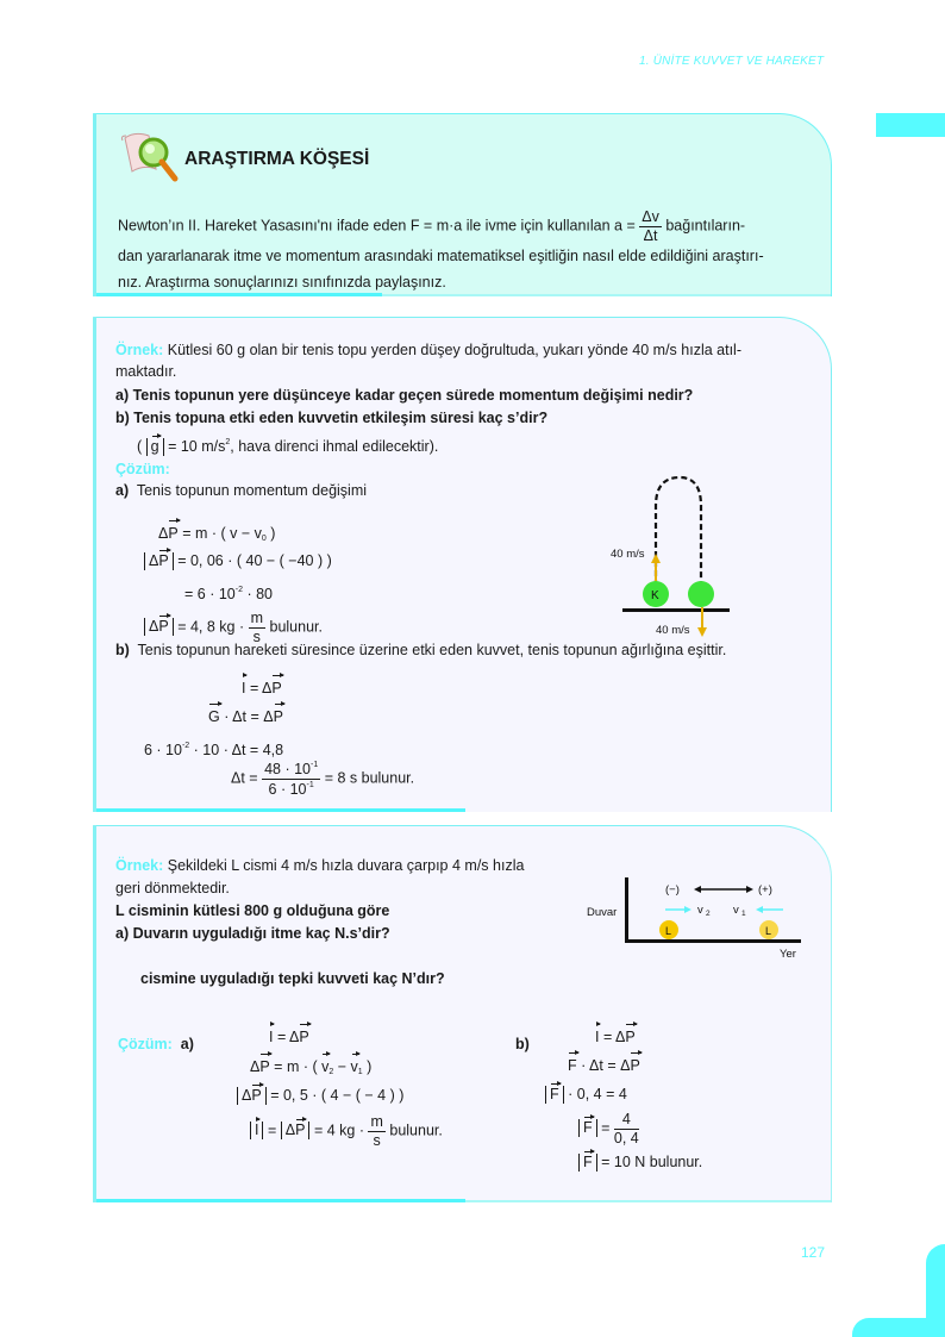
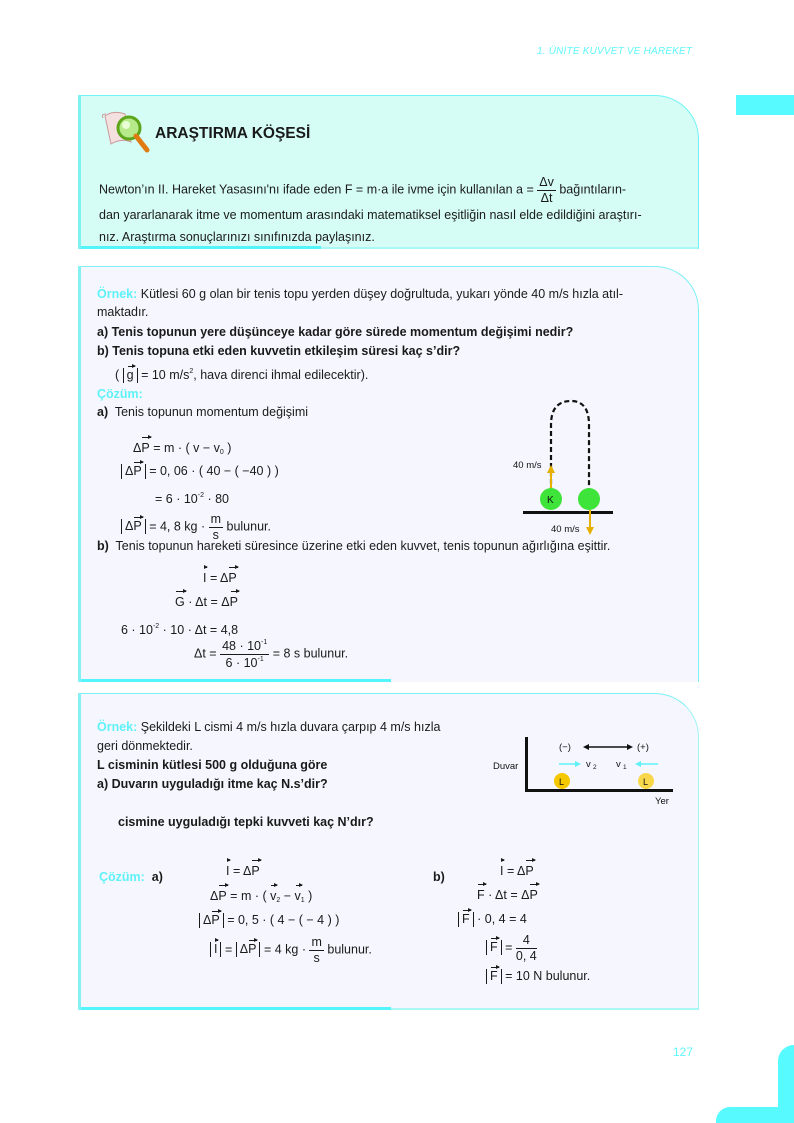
  1. ÜNİTE KUVVET VE HAREKET
  ARAŞTIRMA KÖŞESİ
  Newton’ın II. Hareket Yasasını'nı ifade eden F = m·a ile ivme için kullanılan a =
  Δv
  Δt
  bağıntıların-
  dan yararlanarak itme ve momentum arasındaki matematiksel eşitliğin nasıl elde edildiğini araştırı-
  nız. Araştırma sonuçlarınızı sınıfınızda paylaşınız.
  Örnek: Kütlesi 60 g olan bir tenis topu yerden düşey doğrultuda, yukarı yönde 40 m/s hızla atıl-
  maktadır.
- a) Tenis topunun yere düşünceye kadar geçen sürede momentum değişimi nedir?
+ a) Tenis topunun yere düşünceye kadar göre sürede momentum değişimi nedir?
  b) Tenis topuna etki eden kuvvetin etkileşim süresi kaç s’dir?
  ( g = 10 m/s , hava direnci ihmal edilecektir).
  Çözüm:
  a) Tenis topunun momentum değişimi
  ΔP = m · ( v − v )
  ΔP = 0, 06 · ( 40 − ( −40 ) )
  = 6 · 10 · 80
  ΔP = 4, 8 kg ·
  m
  s
  bulunur.
  b) Tenis topunun hareketi süresince üzerine etki eden kuvvet, tenis topunun ağırlığına eşittir.
  I = ΔP
  G · Δt = ΔP
  6 · 10 · 10 · Δt = 4,8
  Δt =
  48 · 10
  = 8 s bulunur.
  40 m/s
  K
  40 m/s
  Örnek: Şekildeki L cismi 4 m/s hızla duvara çarpıp 4 m/s hızla
  geri dönmektedir.
- L cisminin kütlesi 800 g olduğuna göre
+ L cisminin kütlesi 500 g olduğuna göre
  a) Duvarın uyguladığı itme kaç N.s’dir?
  cismine uyguladığı tepki kuvveti kaç N’dır?
  (−)
  (+)
  Duvar
  v
  v
  L
  L
  Yer
  Çözüm: a)
  I = ΔP
  ΔP = m · ( v − v )
  ΔP = 0, 5 · ( 4 − ( − 4 ) )
  I = ΔP = 4 kg ·
  m
  s
  bulunur.
  b)
  I = ΔP
  F · Δt = ΔP
  F · 0, 4 = 4
  F =
  4
  0, 4
  F = 10 N bulunur.
  127
